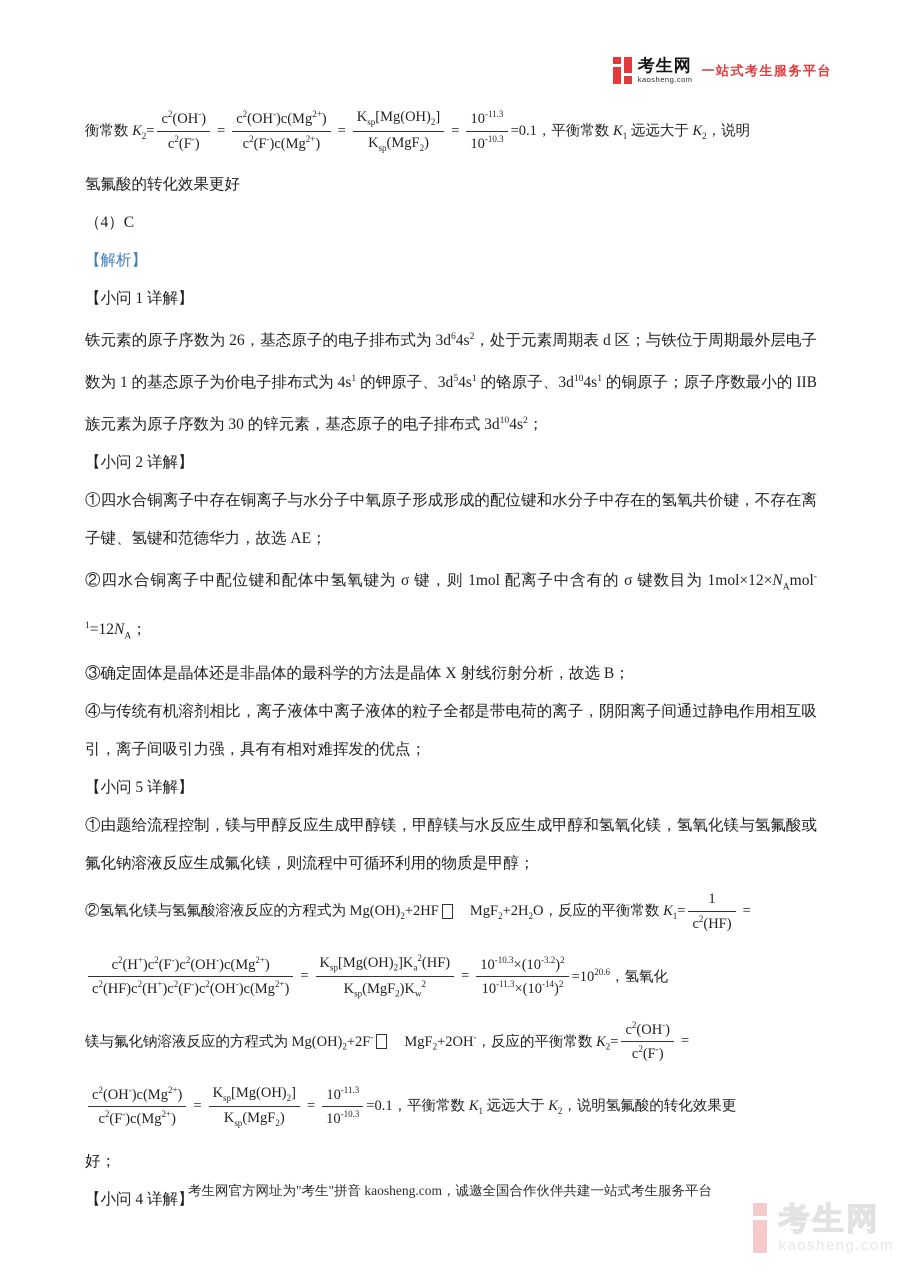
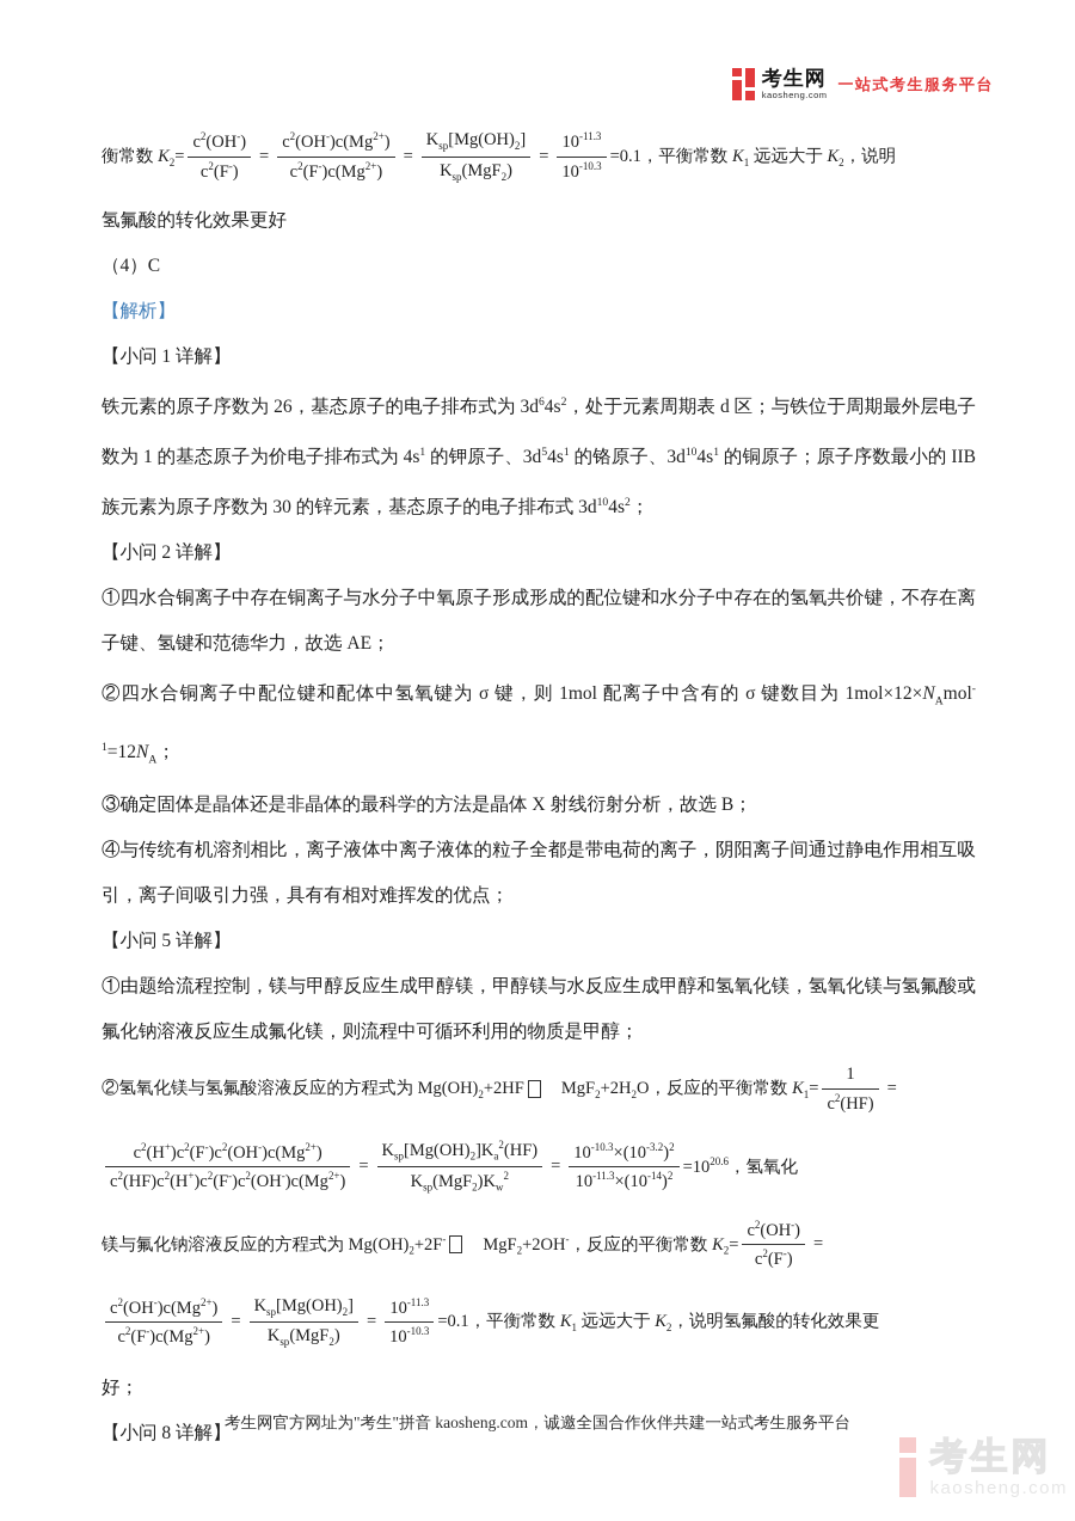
  考生网
  kaosheng.com
  一站式考生服务平台
  衡常数 K2=
  c2(OH-)
  c2(F-)
  =
  c2(OH-)c(Mg2+)
  c2(F-)c(Mg2+)
  =
  Ksp[Mg(OH)2]
  Ksp(MgF2)
  =
  10-11.3
  10-10.3
  =0.1，平衡常数 K1 远远大于 K2，说明
  氢氟酸的转化效果更好
  （4）C
  【解析】
  【小问 1 详解】
  铁元素的原子序数为 26，基态原子的电子排布式为 3d64s2，处于元素周期表 d 区；与铁位于周期最外层电子数为 1 的基态原子为价电子排布式为 4s1 的钾原子、3d54s1 的铬原子、3d104s1 的铜原子；原子序数最小的 IIB 族元素为原子序数为 30 的锌元素，基态原子的电子排布式 3d104s2；
  【小问 2 详解】
  ①四水合铜离子中存在铜离子与水分子中氧原子形成形成的配位键和水分子中存在的氢氧共价键，不存在离子键、氢键和范德华力，故选 AE；
  ②四水合铜离子中配位键和配体中氢氧键为 σ 键，则 1mol 配离子中含有的 σ 键数目为 1mol×12×NAmol-1=12NA；
  ③确定固体是晶体还是非晶体的最科学的方法是晶体 X 射线衍射分析，故选 B；
  ④与传统有机溶剂相比，离子液体中离子液体的粒子全都是带电荷的离子，阴阳离子间通过静电作用相互吸引，离子间吸引力强，具有有相对难挥发的优点；
  【小问 5 详解】
  ①由题给流程控制，镁与甲醇反应生成甲醇镁，甲醇镁与水反应生成甲醇和氢氧化镁，氢氧化镁与氢氟酸或氟化钠溶液反应生成氟化镁，则流程中可循环利用的物质是甲醇；
  ②氢氧化镁与氢氟酸溶液反应的方程式为 Mg(OH)2+2HF
  MgF2+2H2O，反应的平衡常数 K1=
  1
  c2(HF)
  =
  c2(H+)c2(F-)c2(OH-)c(Mg2+)
  c2(HF)c2(H+)c2(F-)c2(OH-)c(Mg2+)
  =
  Ksp[Mg(OH)2]Ka2(HF)
  Ksp(MgF2)Kw2
  =
  10-10.3×(10-3.2)2
  10-11.3×(10-14)2
  =1020.6，氢氧化
  镁与氟化钠溶液反应的方程式为 Mg(OH)2+2F-
  MgF2+2OH-，反应的平衡常数 K2=
  c2(OH-)
  c2(F-)
  =
  c2(OH-)c(Mg2+)
  c2(F-)c(Mg2+)
  =
  Ksp[Mg(OH)2]
  Ksp(MgF2)
  =
  10-11.3
  10-10.3
  =0.1，平衡常数 K1 远远大于 K2，说明氢氟酸的转化效果更
  好；
- 【小问 4 详解】
+ 【小问 8 详解】
  考生网官方网址为"考生"拼音 kaosheng.com，诚邀全国合作伙伴共建一站式考生服务平台
  考生网
  kaosheng.com
